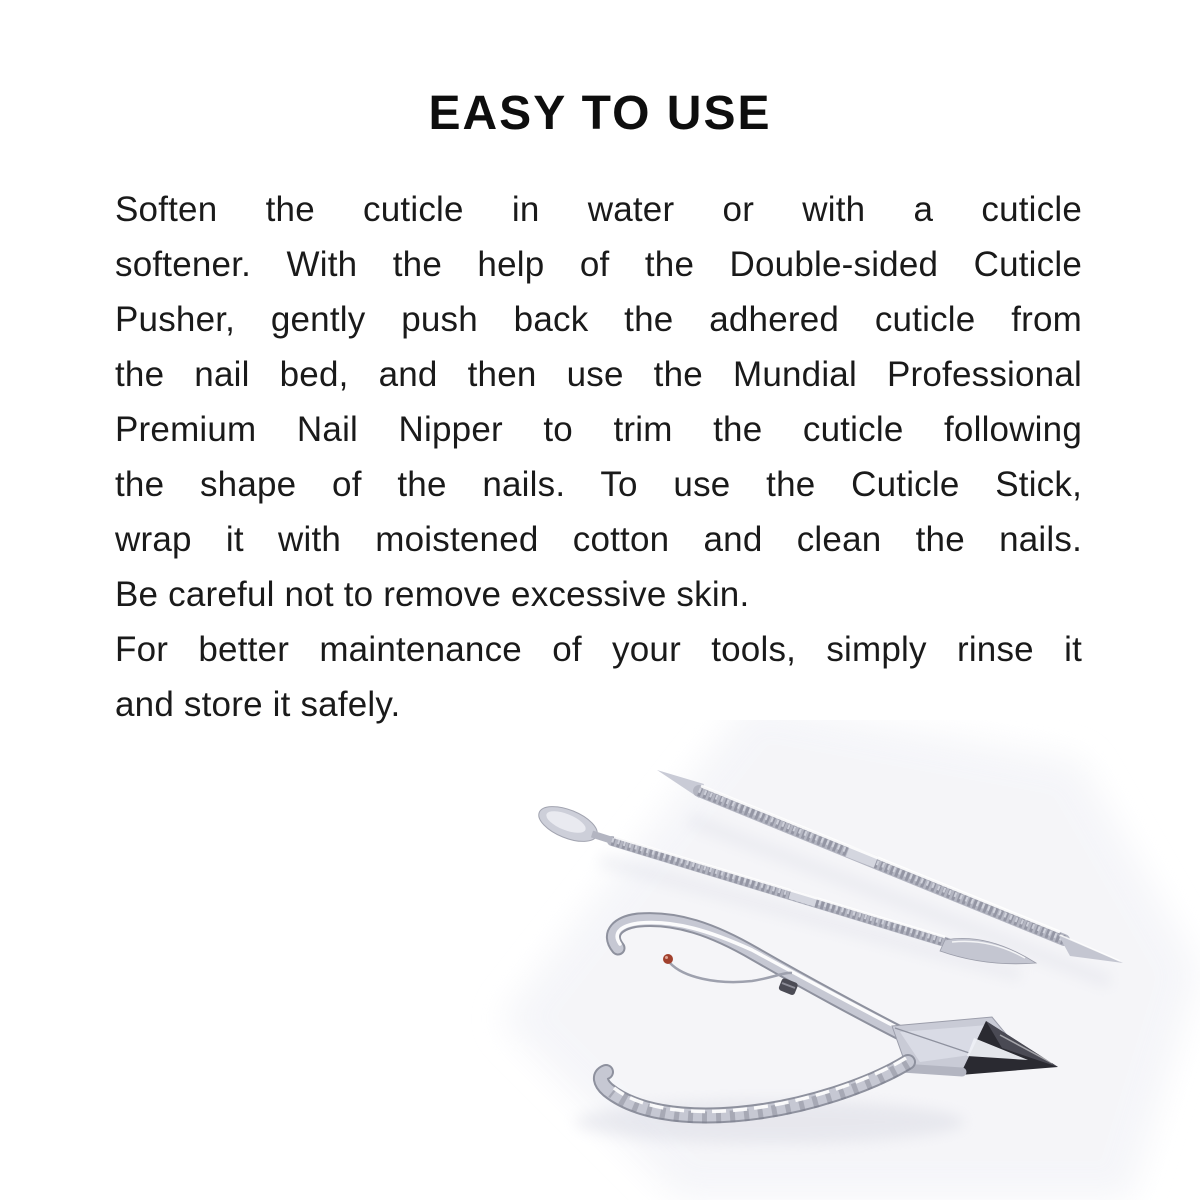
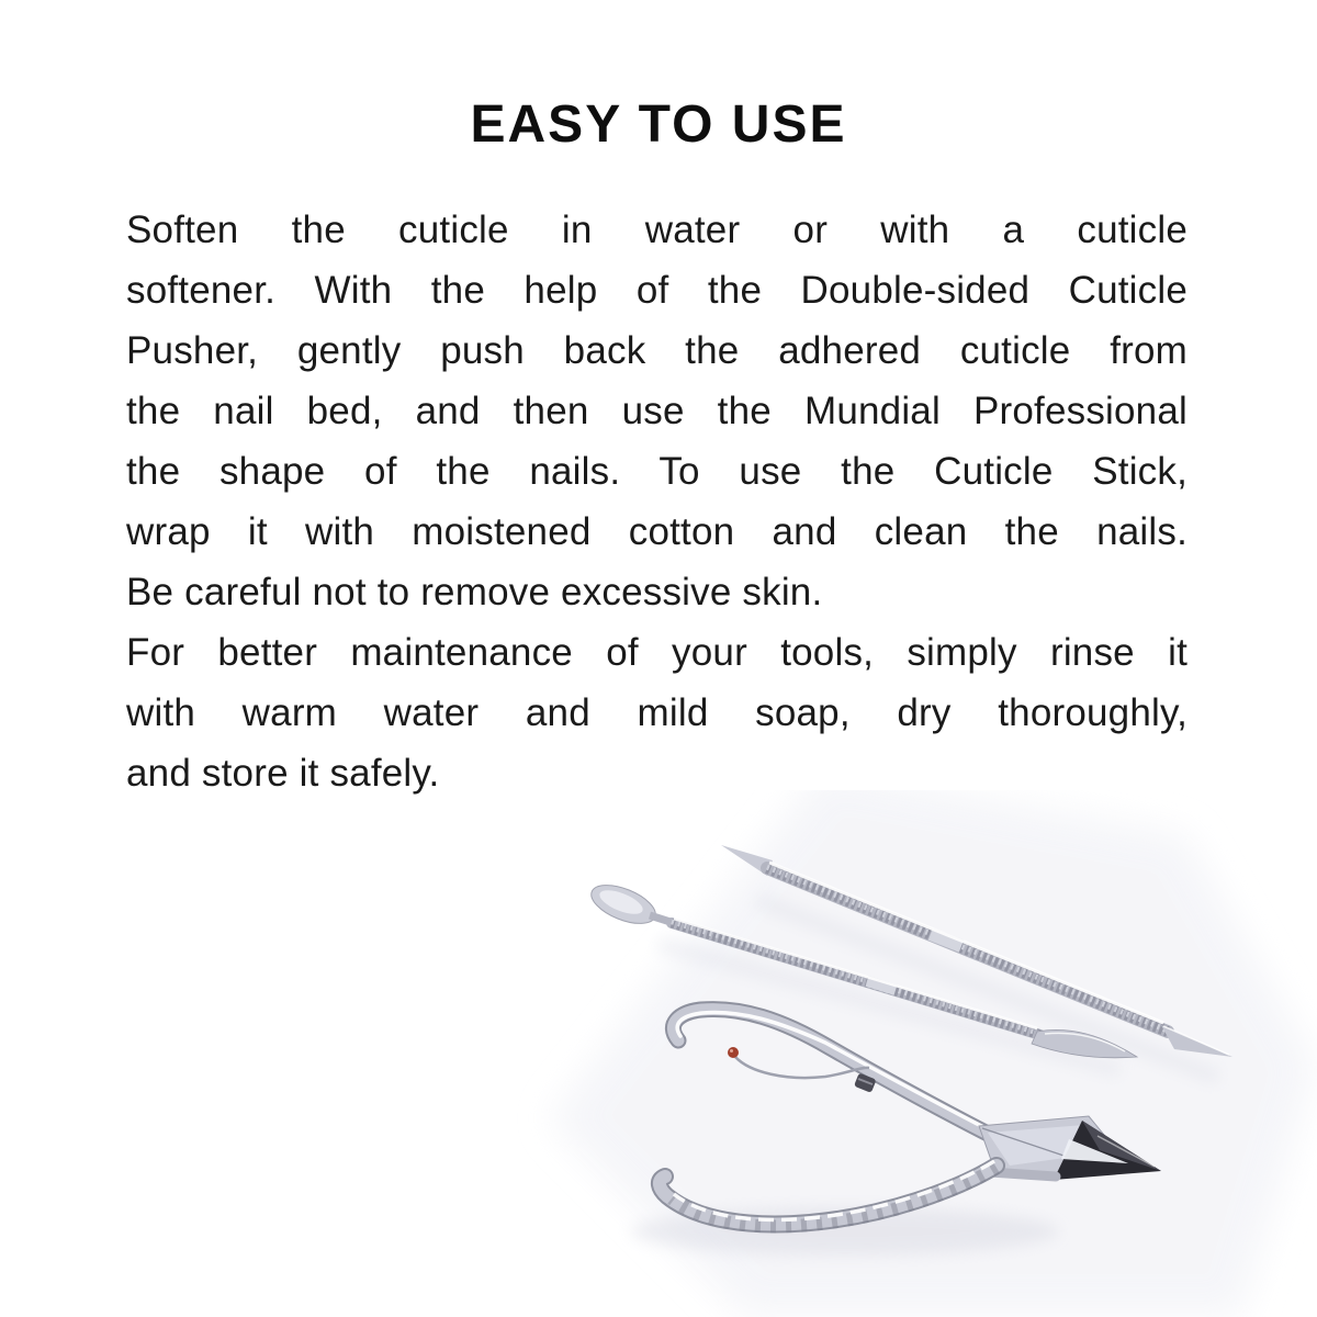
  EASY TO USE
  Soften the cuticle in water or with a cuticle
  softener. With the help of the Double-sided Cuticle
  Pusher, gently push back the adhered cuticle from
  the nail bed, and then use the Mundial Professional
- Premium Nail Nipper to trim the cuticle following
  the shape of the nails. To use the Cuticle Stick,
  wrap it with moistened cotton and clean the nails.
  Be careful not to remove excessive skin.
  For better maintenance of your tools, simply rinse it
+ with warm water and mild soap, dry thoroughly,
  and store it safely.
